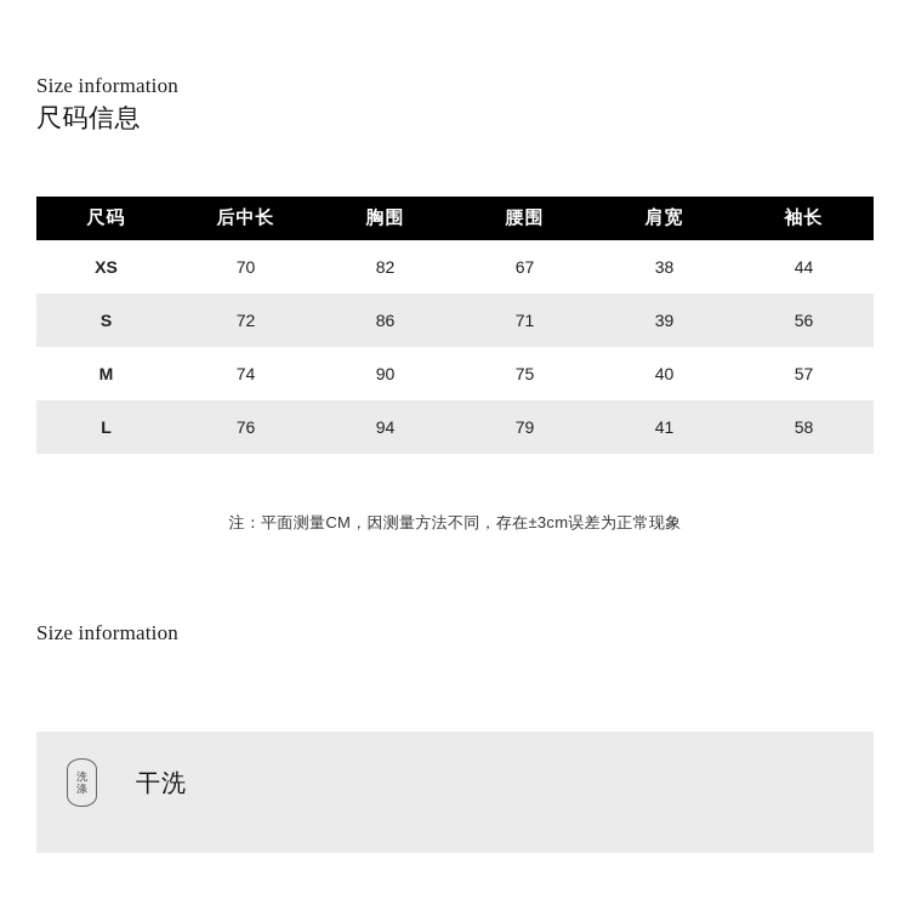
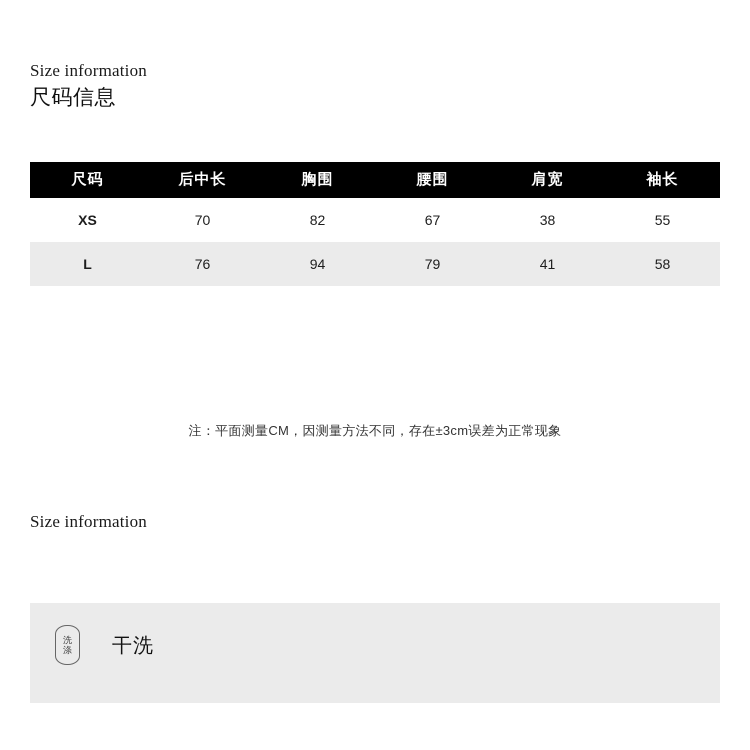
  Size information
  尺码信息
  尺码	后中长	胸围	腰围	肩宽	袖长
- XS	70	82	67	38	44
+ XS	70	82	67	38	55
- S	72	86	71	39	56
- M	74	90	75	40	57
  L	76	94	79	41	58
  注：平面测量CM，因测量方法不同，存在±3cm误差为正常现象
  Size information
  洗
  涤
  干洗
